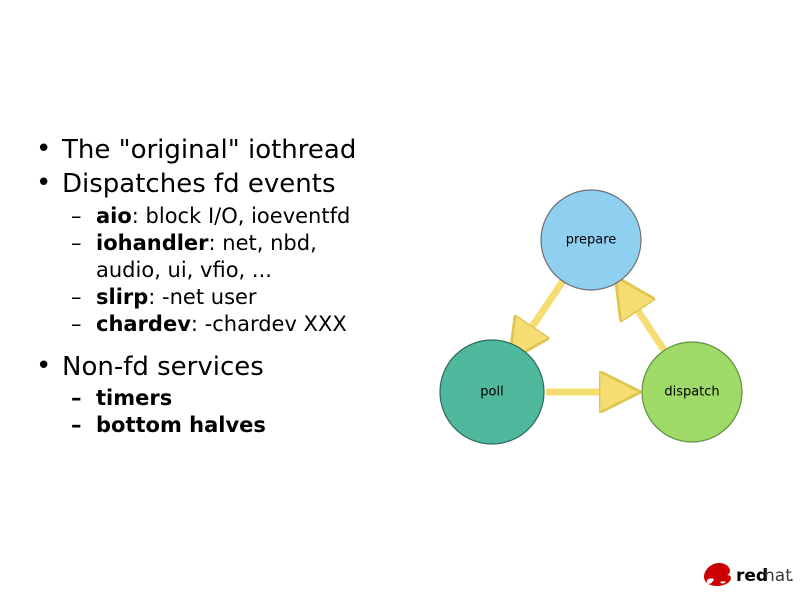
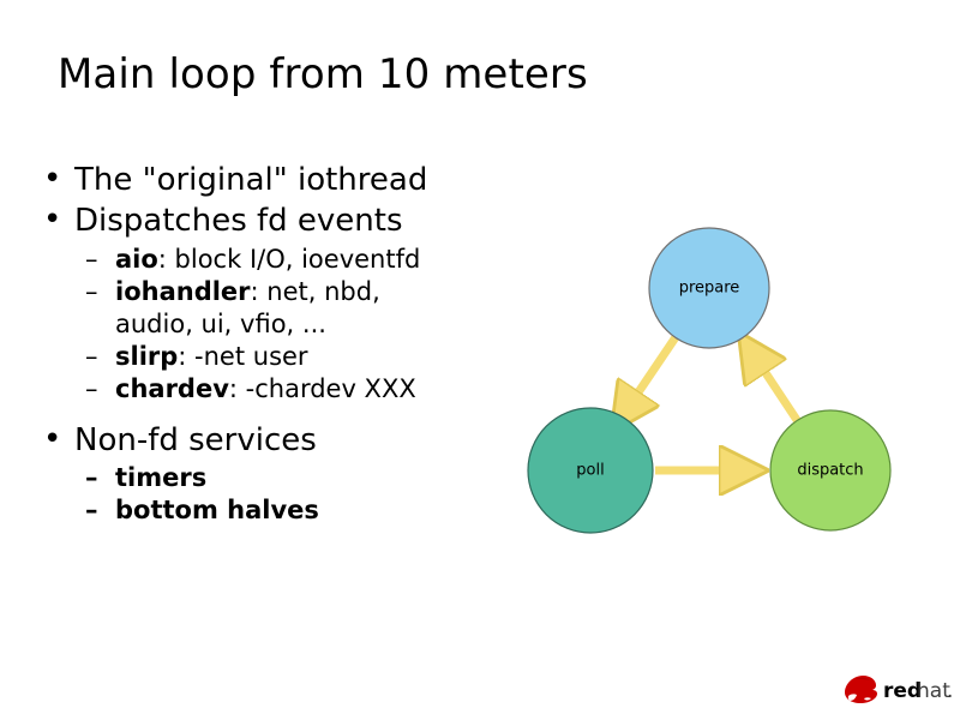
+ Main loop from 10 meters
  •
  The "original" iothread
  •
  Dispatches fd events
  –
  aio: block I/O, ioeventfd
  –
  iohandler: net, nbd,
  audio, ui, vfio, ...
  –
  slirp: -net user
  –
  chardev: -chardev XXX
  •
  Non-fd services
  –
  timers
  –
  bottom halves
  prepare
  poll
  dispatch
  red
  hat
  .
